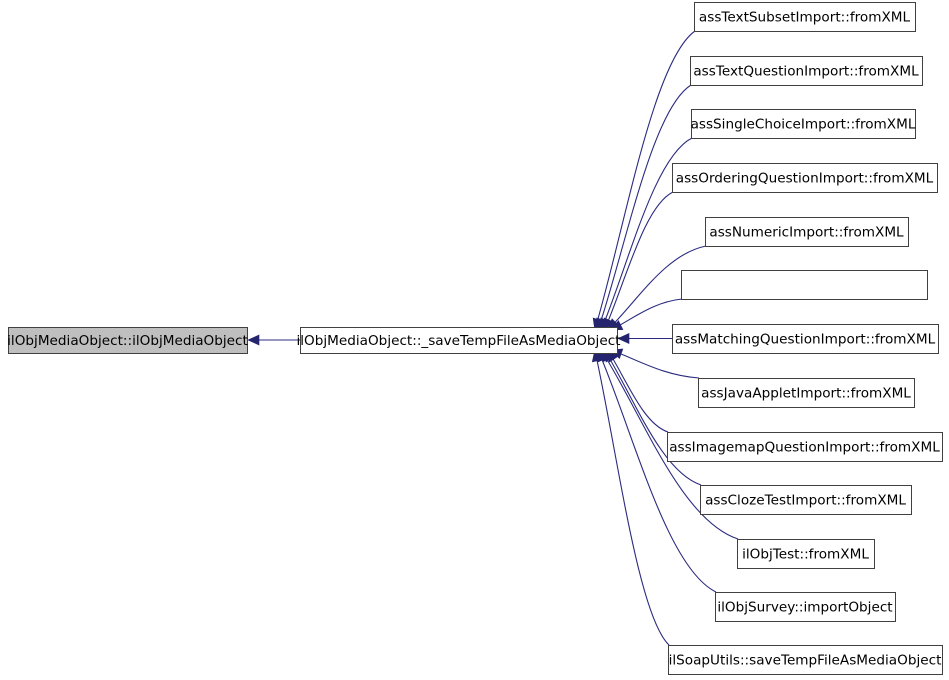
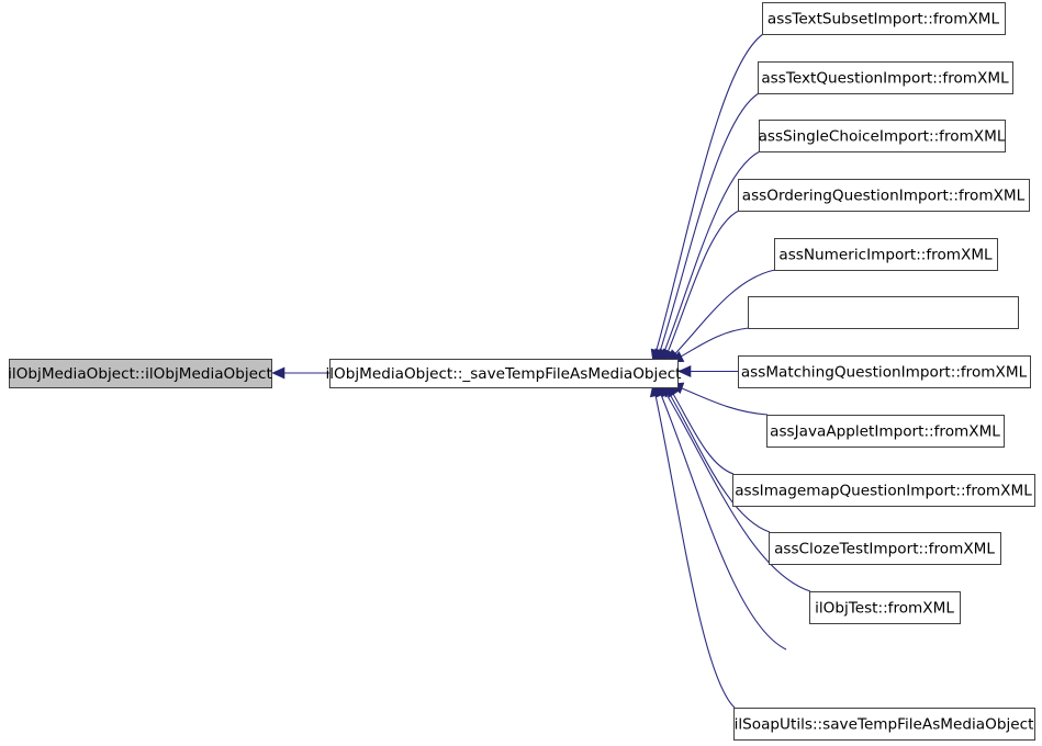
  ilObjMediaObject::ilObjMediaObject
  ilObjMediaObject::_saveTempFileAsMediaObject
  assTextSubsetImport::fromXML
  assTextQuestionImport::fromXML
  assSingleChoiceImport::fromXML
  assOrderingQuestionImport::fromXML
  assNumericImport::fromXML
  assMatchingQuestionImport::fromXML
  assJavaAppletImport::fromXML
  assImagemapQuestionImport::fromXML
  assClozeTestImport::fromXML
  ilObjTest::fromXML
- ilObjSurvey::importObject
  ilSoapUtils::saveTempFileAsMediaObject
